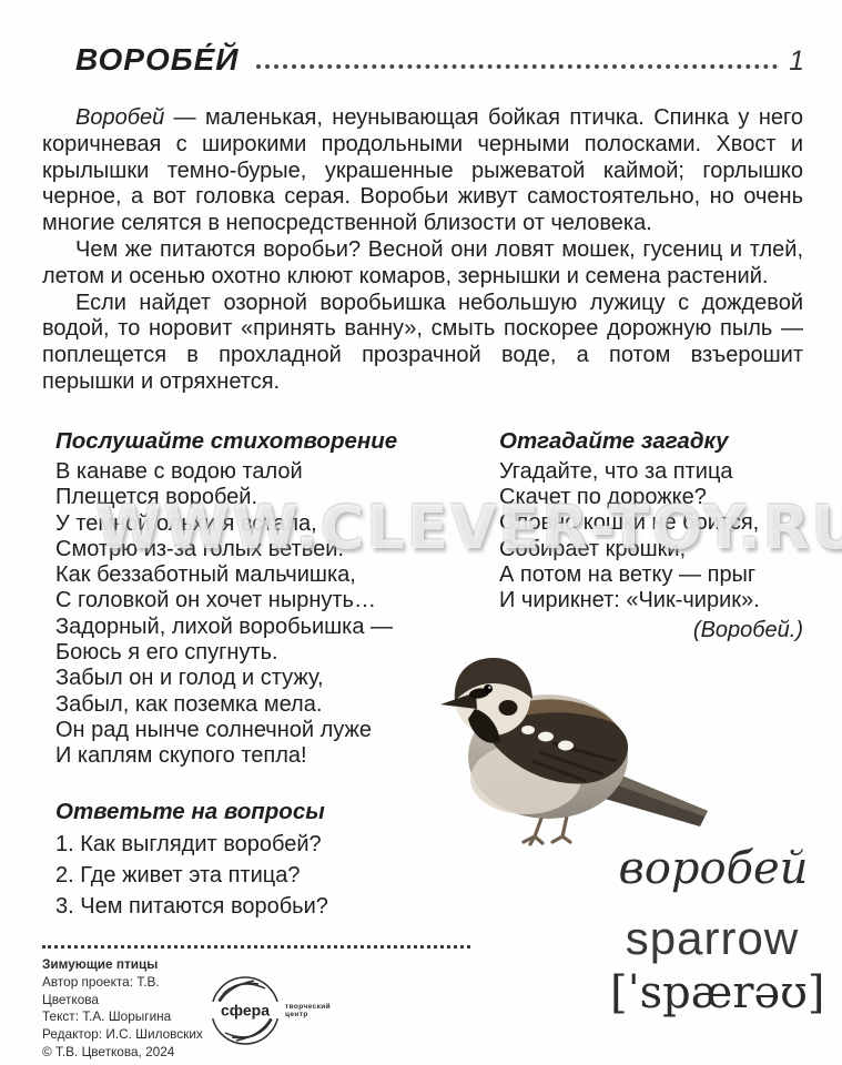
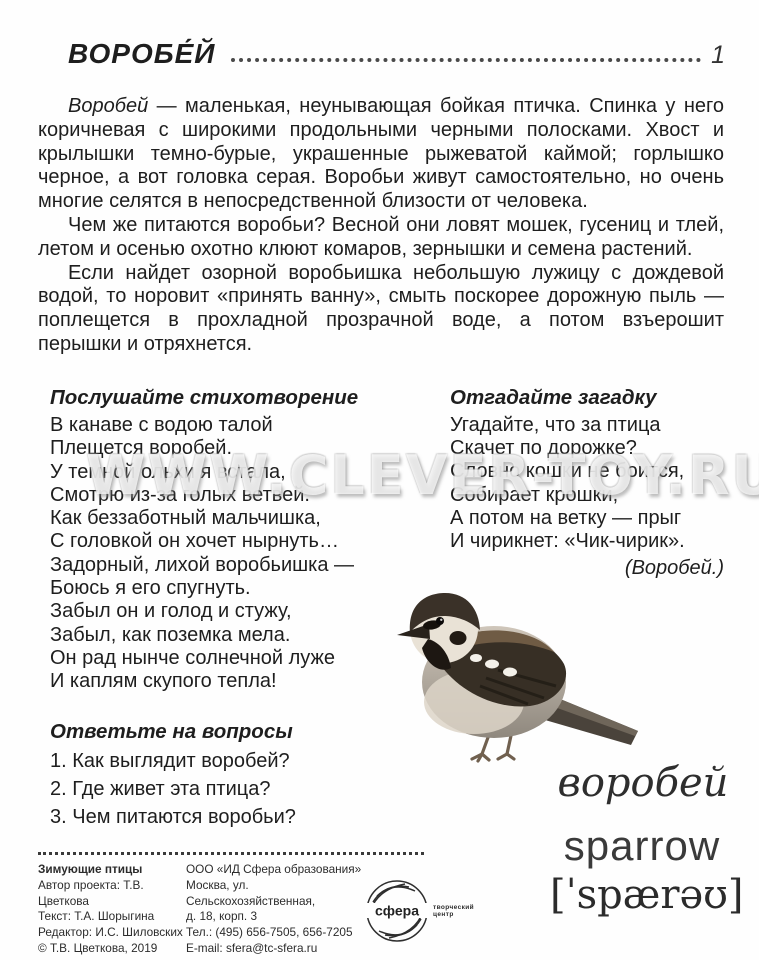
  ВОРОБЕ́Й
  1
  Воробей — маленькая, неунывающая бойкая птичка. Спинка у него коричневая с широкими продольными черными полосками. Хвост и крылышки темно-бурые, украшенные рыжеватой каймой; горлышко черное, а вот головка серая. Воробьи живут самостоятельно, но очень многие селятся в непосредственной близости от человека.
  Чем же питаются воробьи? Весной они ловят мошек, гусениц и тлей, летом и осенью охотно клюют комаров, зернышки и семена растений.
  Если найдет озорной воробьишка небольшую лужицу с дождевой водой, то норовит «принять ванну», смыть поскорее дорожную пыль — поплещется в прохладной прозрачной воде, а потом взъерошит перышки и отряхнется.
  Послушайте стихотворение
  В канаве с водою талой
  Плещется воробей.
  У темной ольхи я встала,
  Смотрю из-за голых ветвей.
  Как беззаботный мальчишка,
  С головкой он хочет нырнуть…
  Задорный, лихой воробьишка —
  Боюсь я его спугнуть.
  Забыл он и голод и стужу,
  Забыл, как поземка мела.
  Он рад нынче солнечной луже
  И каплям скупого тепла!
  Ответьте на вопросы
  1. Как выглядит воробей?
  2. Где живет эта птица?
  3. Чем питаются воробьи?
  Отгадайте загадку
  Угадайте, что за птица
  Скачет по дорожке?
  Словно кошки не боится,
  Собирает крошки,
  А потом на ветку — прыг
  И чирикнет: «Чик-чирик».
  (Воробей.)
  воробей
  sparrow
  [ˈspærəʊ]
  WWW.CLEVER-TOY.RU
  Зимующие птицы
  Автор проекта: Т.В. Цветкова
  Текст: Т.А. Шорыгина
  Редактор: И.С. Шиловских
- © Т.В. Цветкова, 2024
+ © Т.В. Цветкова, 2019
+ ООО «ИД Сфера образования»
+ Москва, ул. Сельскохозяйственная,
+ д. 18, корп. 3
+ Тел.: (495) 656-7505, 656-7205
+ E-mail: sfera@tc-sfera.ru
  сфера
